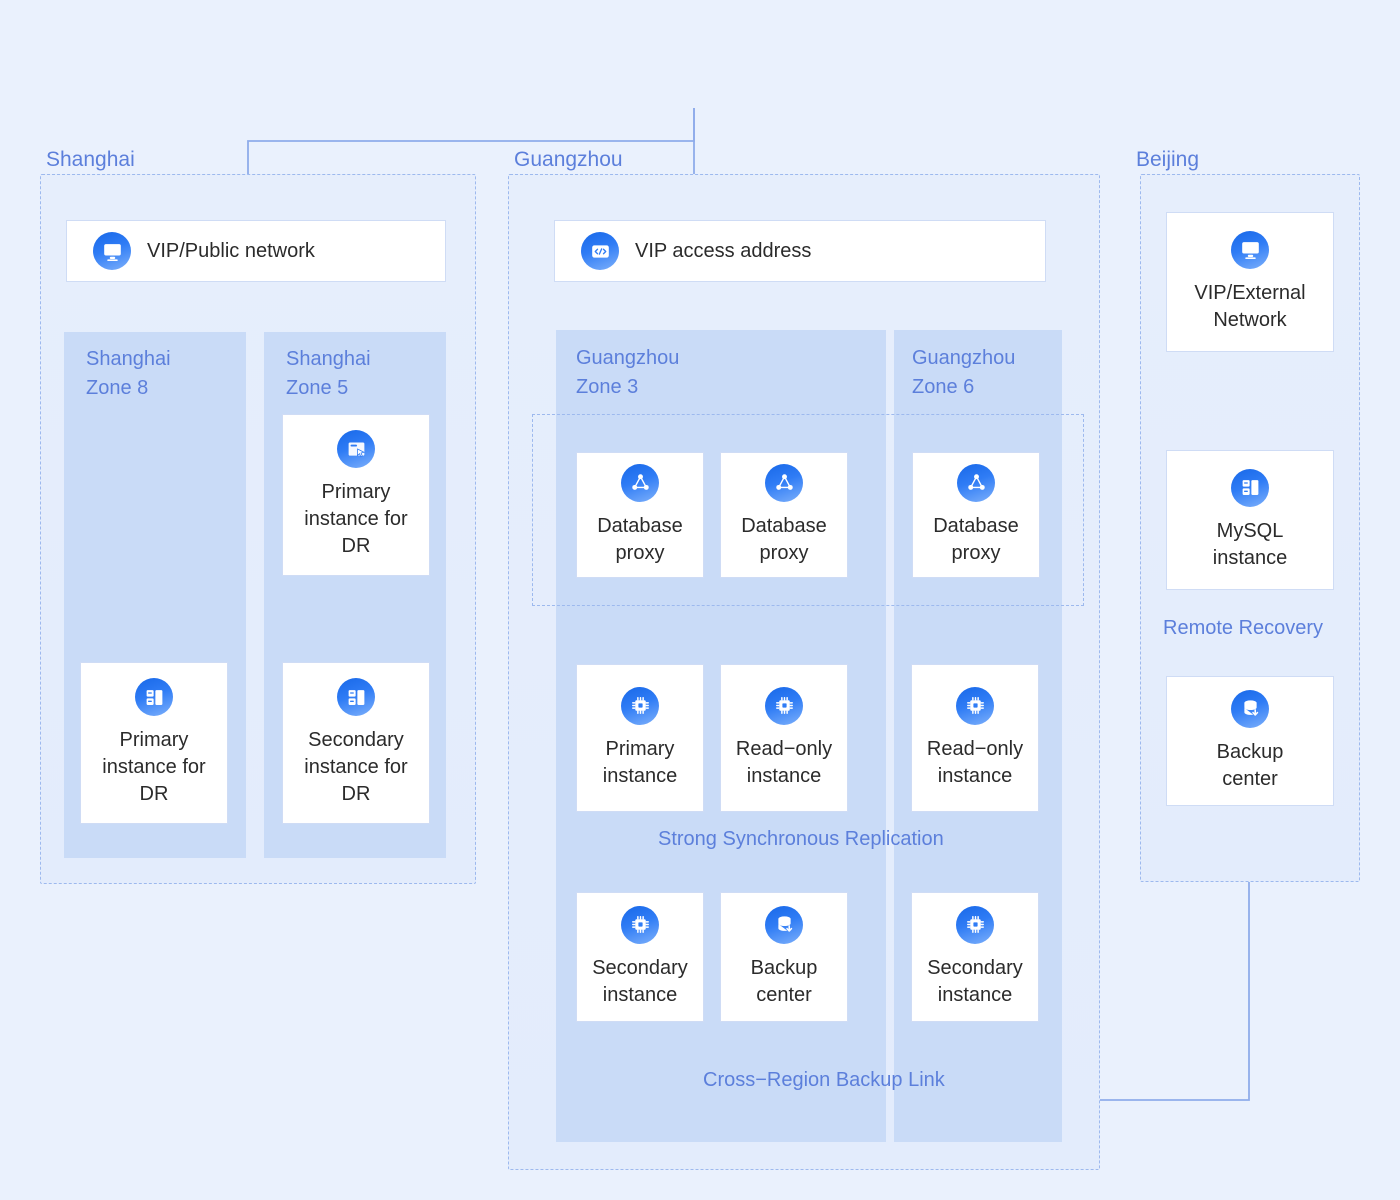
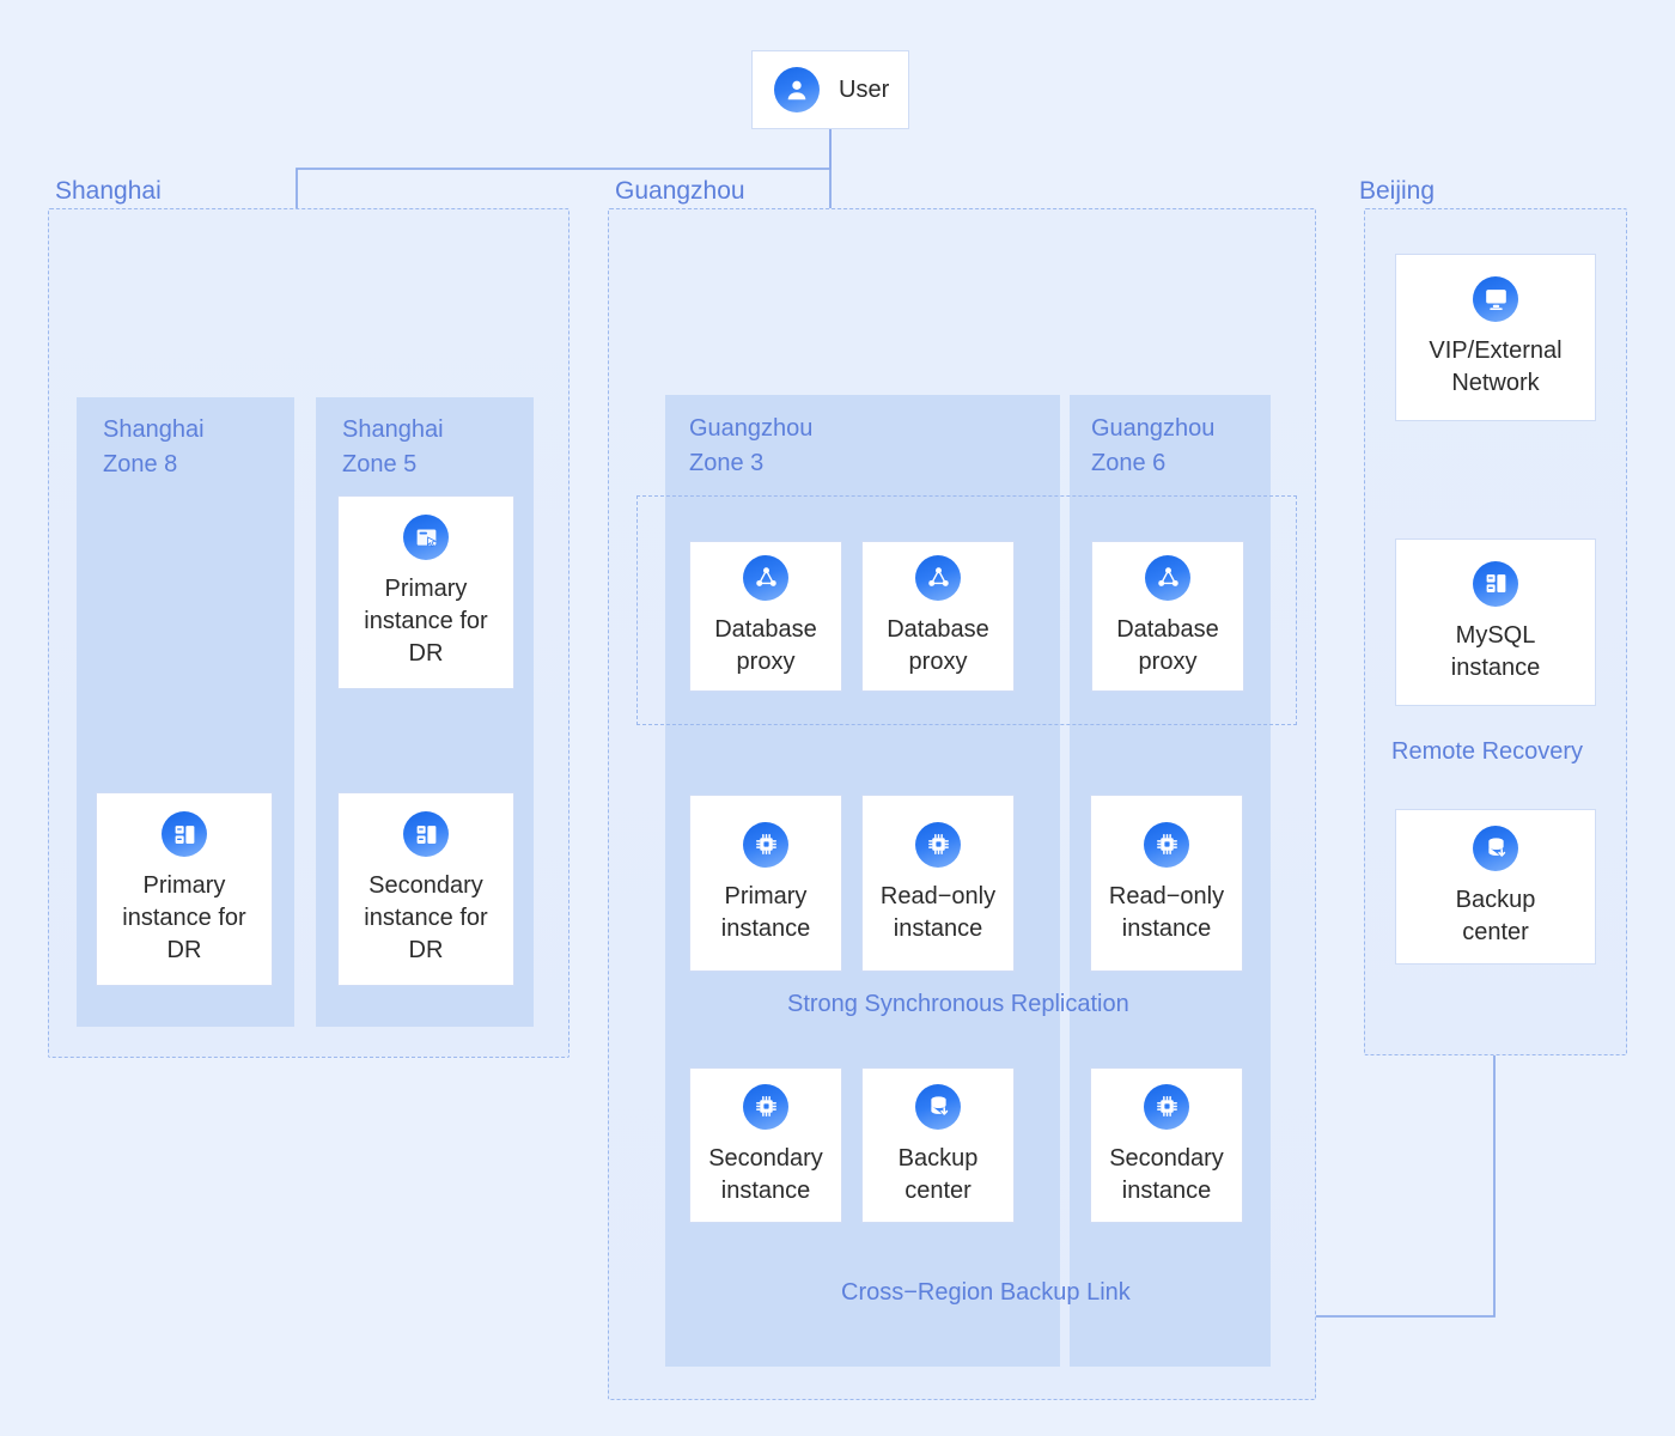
+ User
  Shanghai
- VIP/Public network
  Shanghai
  Zone 8
  Shanghai
  Zone 5
  Primary
  instance for
  DR
  Primary
  instance for
  DR
  Secondary
  instance for
  DR
  Guangzhou
- VIP access address
  Guangzhou
  Zone 3
  Guangzhou
  Zone 6
  Database
  proxy
  Database
  proxy
  Database
  proxy
  Primary
  instance
  Read−only
  instance
  Read−only
  instance
  Strong Synchronous Replication
  Secondary
  instance
  Backup
  center
  Secondary
  instance
  Cross−Region Backup Link
  Beijing
  VIP/External
  Network
  MySQL
  instance
  Remote Recovery
  Backup
  center
